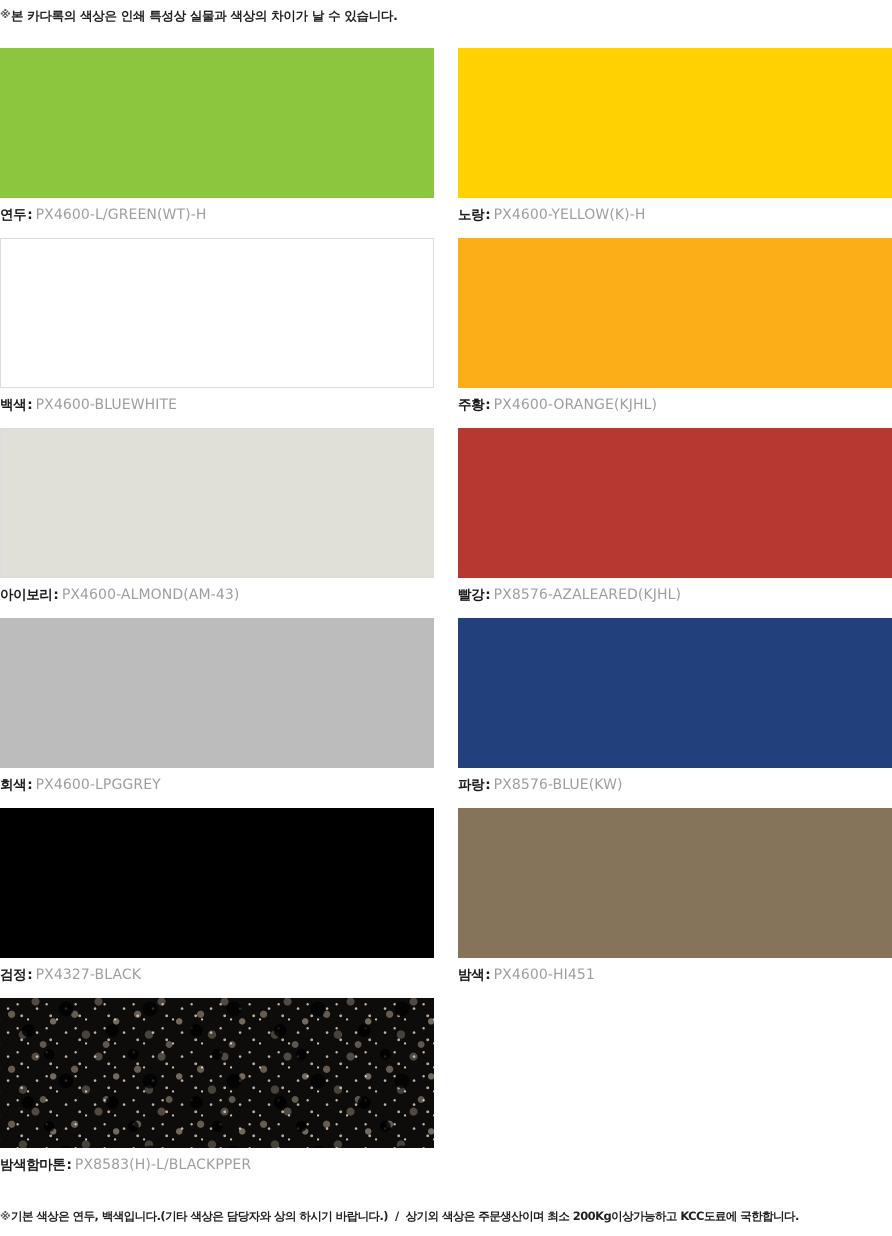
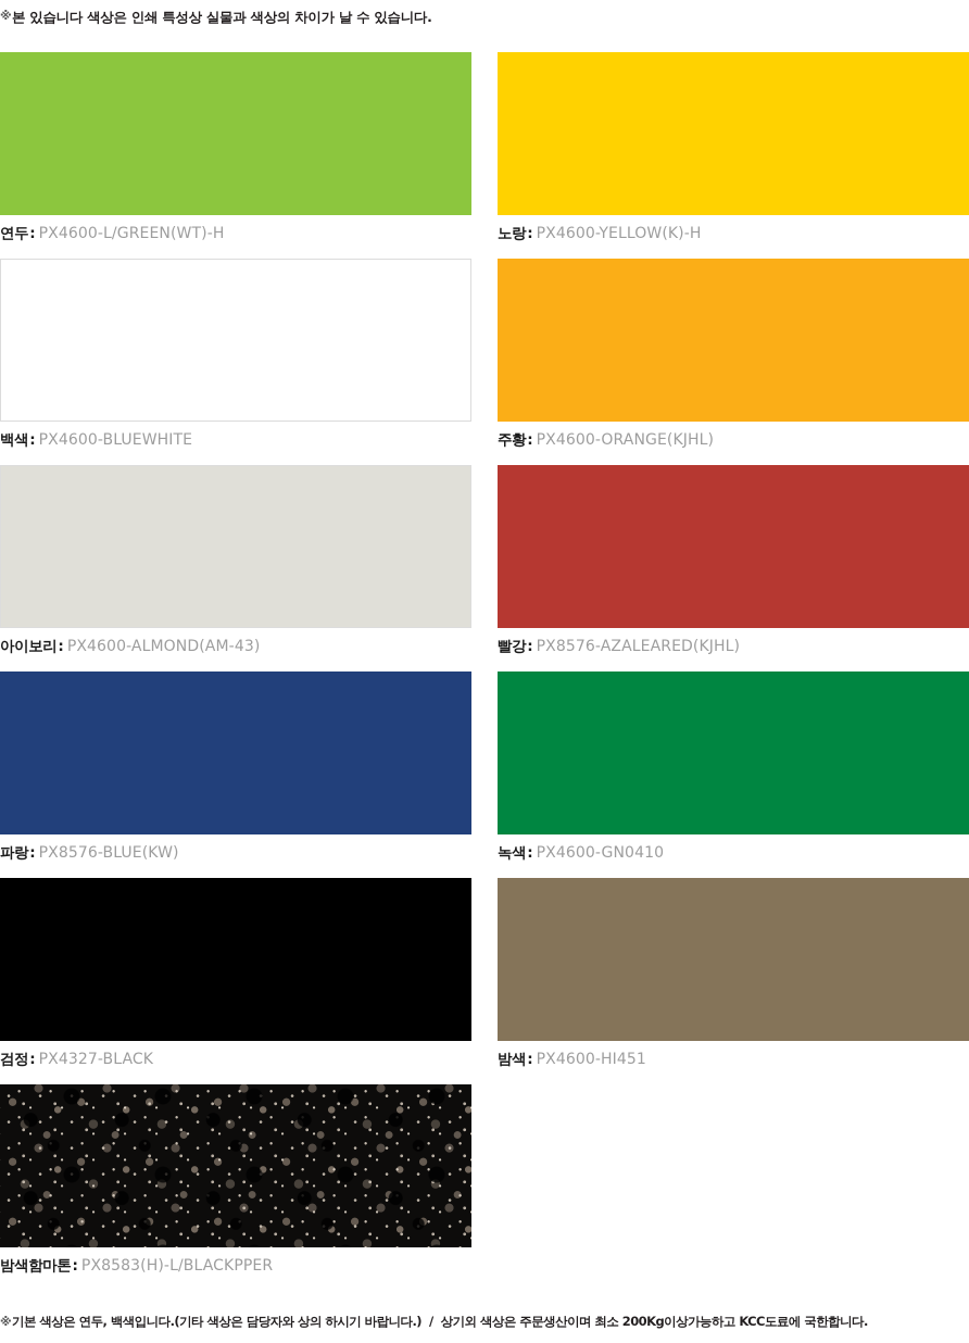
  ※
- 본 카다록의 색상은 인쇄 특성상 실물과 색상의 차이가 날 수 있습니다.
+ 본 있습니다 색상은 인쇄 특성상 실물과 색상의 차이가 날 수 있습니다.
  연두: PX4600-L/GREEN(WT)-H
  노랑: PX4600-YELLOW(K)-H
  백색: PX4600-BLUEWHITE
  주황: PX4600-ORANGE(KJHL)
  아이보리: PX4600-ALMOND(AM-43)
  빨강: PX8576-AZALEARED(KJHL)
- 회색: PX4600-LPGGREY
  파랑: PX8576-BLUE(KW)
+ 녹색: PX4600-GN0410
  검정: PX4327-BLACK
  밤색: PX4600-HI451
  밤색함마톤: PX8583(H)-L/BLACKPPER
  ※
  기본 색상은 연두, 백색입니다.(기타 색상은 담당자와 상의 하시기 바랍니다.)
  /
  상기외 색상은 주문생산이며 최소 200Kg이상가능하고 KCC도료에 국한합니다.
